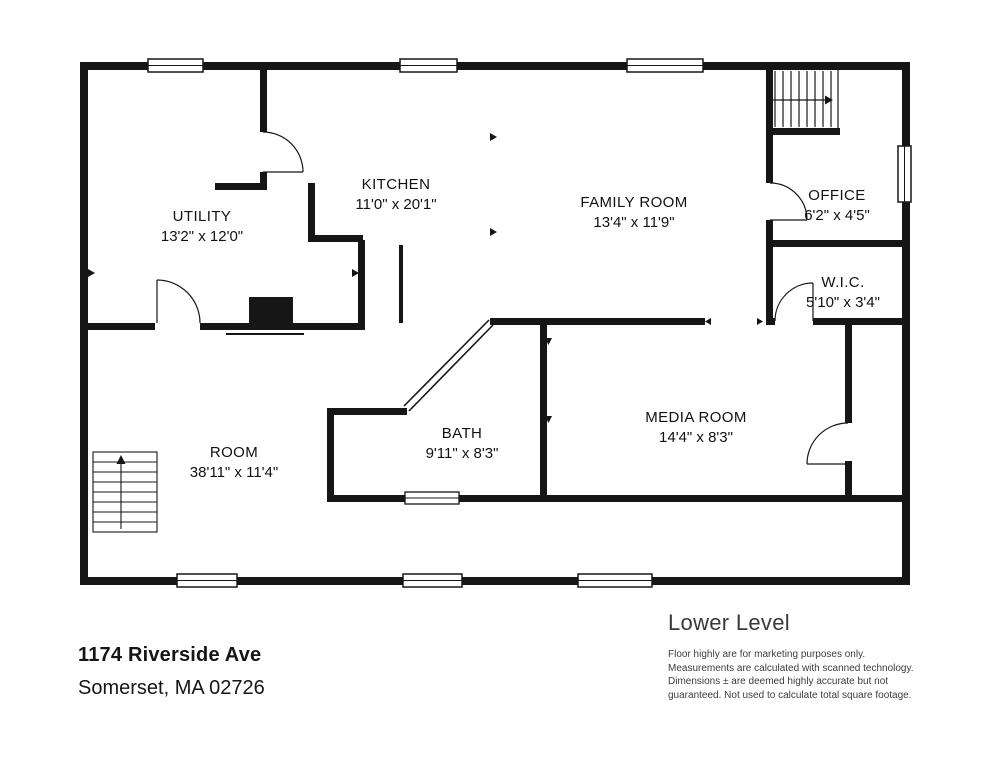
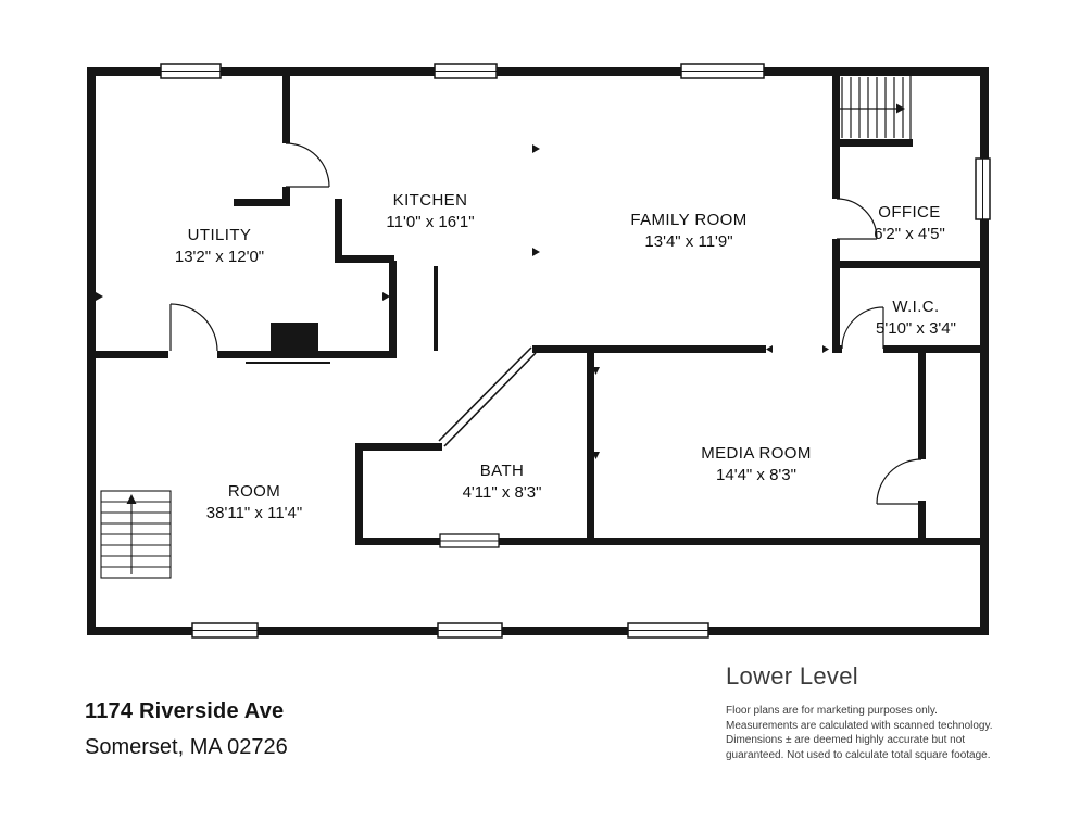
  UTILITY
  13'2" x 12'0"
  KITCHEN
- 11'0" x 20'1"
+ 11'0" x 16'1"
  FAMILY ROOM
  13'4" x 11'9"
  OFFICE
  6'2" x 4'5"
  W.I.C.
  5'10" x 3'4"
  MEDIA ROOM
  14'4" x 8'3"
  BATH
- 9'11" x 8'3"
+ 4'11" x 8'3"
  ROOM
  38'11" x 11'4"
  1174 Riverside Ave
  Somerset, MA 02726
  Lower Level
- Floor highly are for marketing purposes only.
+ Floor plans are for marketing purposes only.
  Measurements are calculated with scanned technology.
  Dimensions ± are deemed highly accurate but not
  guaranteed. Not used to calculate total square footage.
